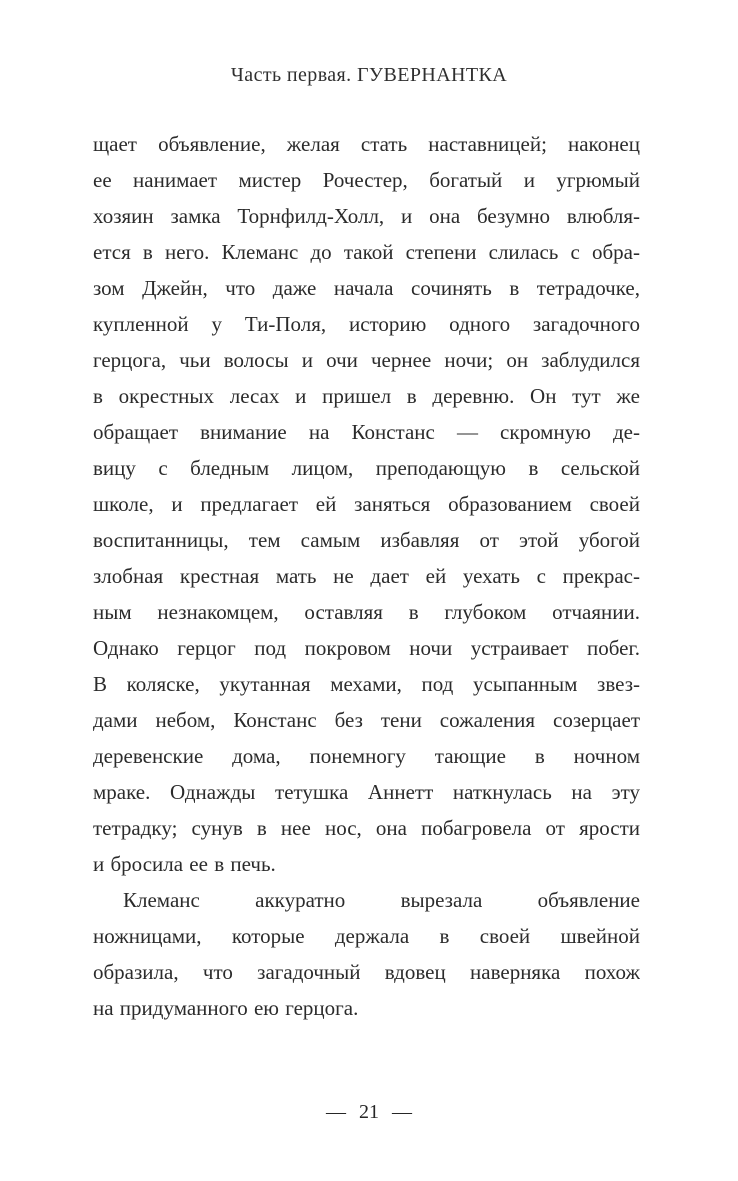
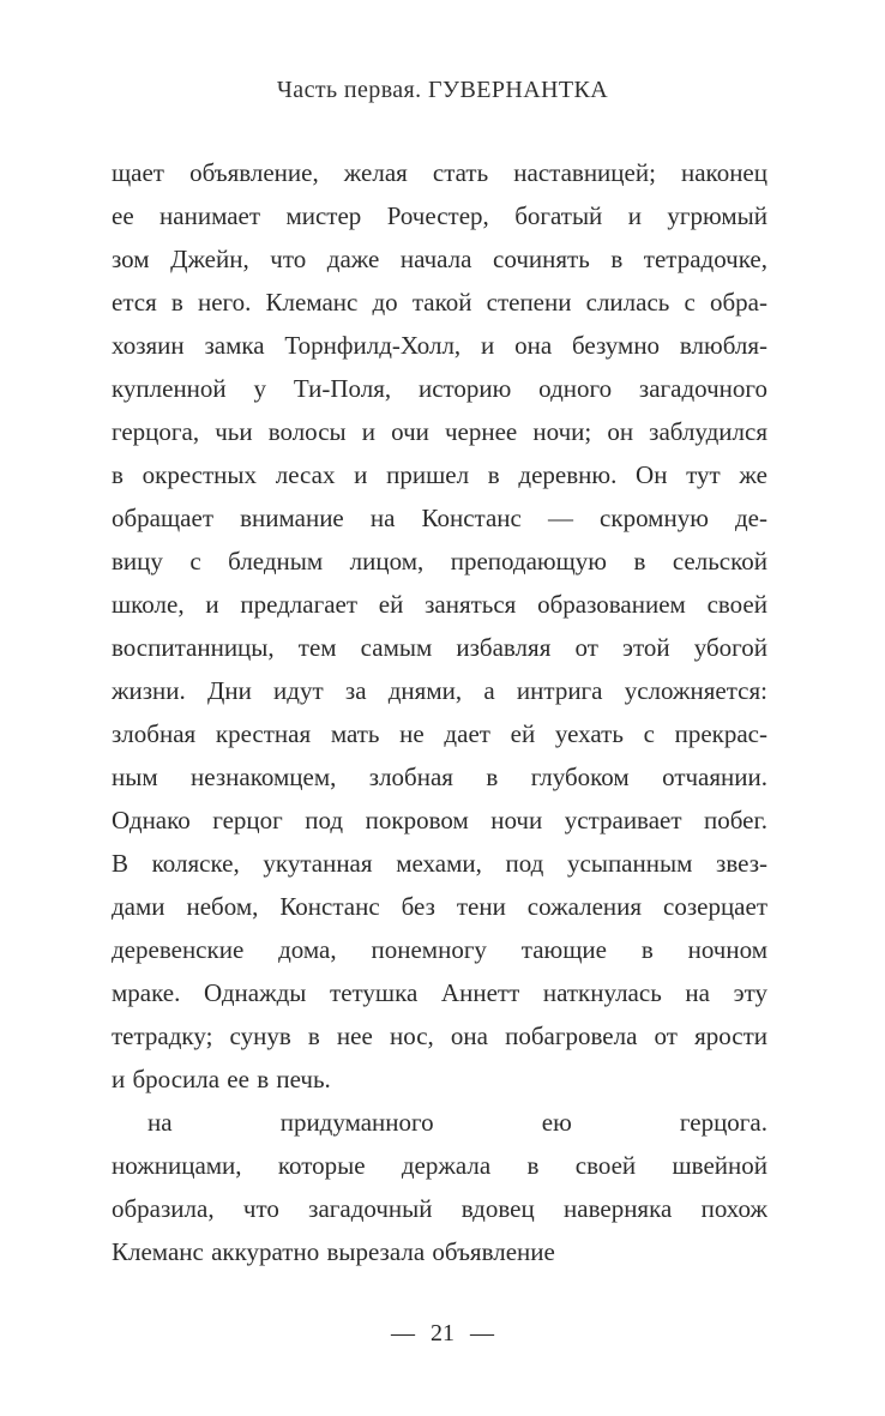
  Часть первая. ГУВЕРНАНТКА
  щает объявление, желая стать наставницей; наконец
  ее нанимает мистер Рочестер, богатый и угрюмый
- хозяин замка Торнфилд-Холл, и она безумно влюбля-
+ зом Джейн, что даже начала сочинять в тетрадочке,
  ется в него. Клеманс до такой степени слилась с обра-
- зом Джейн, что даже начала сочинять в тетрадочке,
+ хозяин замка Торнфилд-Холл, и она безумно влюбля-
  купленной у Ти-Поля, историю одного загадочного
  герцога, чьи волосы и очи чернее ночи; он заблудился
  в окрестных лесах и пришел в деревню. Он тут же
  обращает внимание на Констанс — скромную де-
  вицу с бледным лицом, преподающую в сельской
  школе, и предлагает ей заняться образованием своей
  воспитанницы, тем самым избавляя от этой убогой
+ жизни. Дни идут за днями, а интрига усложняется:
  злобная крестная мать не дает ей уехать с прекрас-
- ным незнакомцем, оставляя в глубоком отчаянии.
+ ным незнакомцем, злобная в глубоком отчаянии.
  Однако герцог под покровом ночи устраивает побег.
  В коляске, укутанная мехами, под усыпанным звез-
  дами небом, Констанс без тени сожаления созерцает
  деревенские дома, понемногу тающие в ночном
  мраке. Однажды тетушка Аннетт наткнулась на эту
  тетрадку; сунув в нее нос, она побагровела от ярости
  и бросила ее в печь.
- Клеманс аккуратно вырезала объявление
+ на придуманного ею герцога.
  ножницами, которые держала в своей швейной
  образила, что загадочный вдовец наверняка похож
- на придуманного ею герцога.
+ Клеманс аккуратно вырезала объявление
  —
  21
  —
